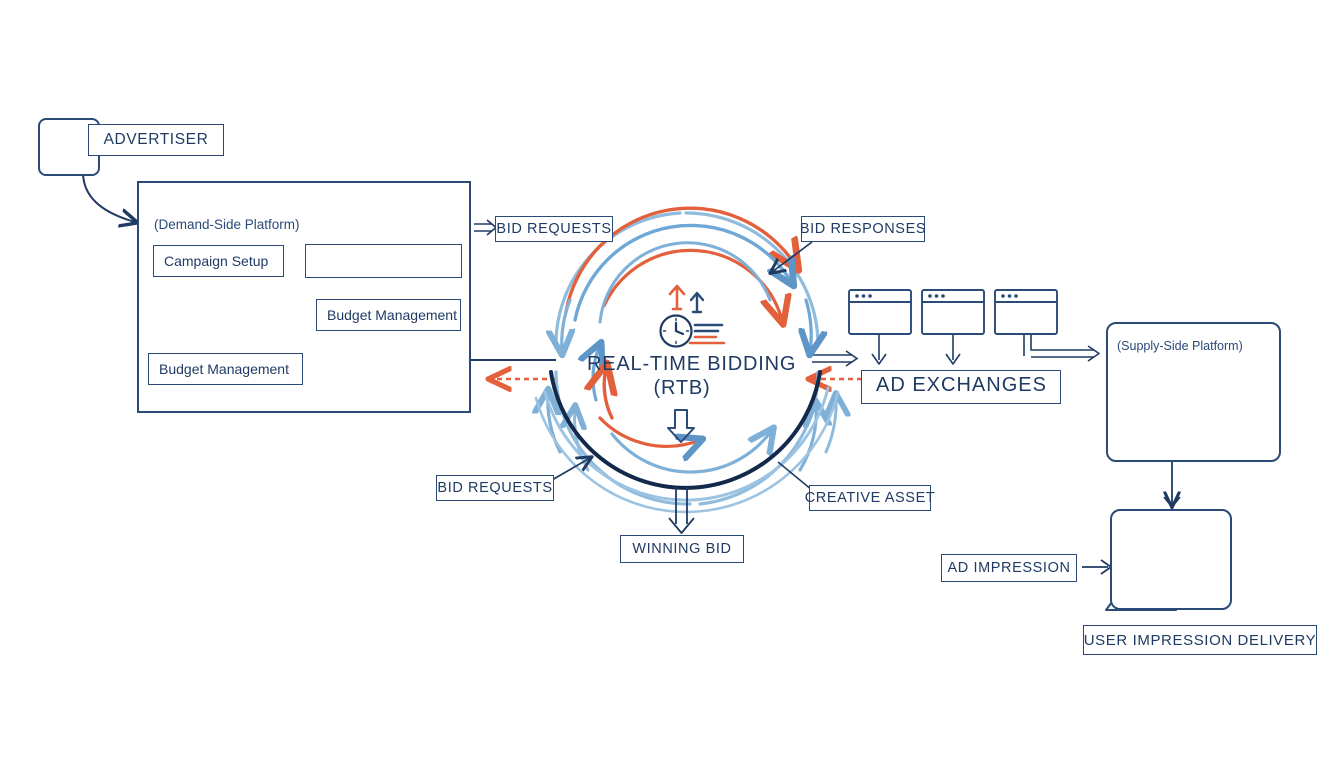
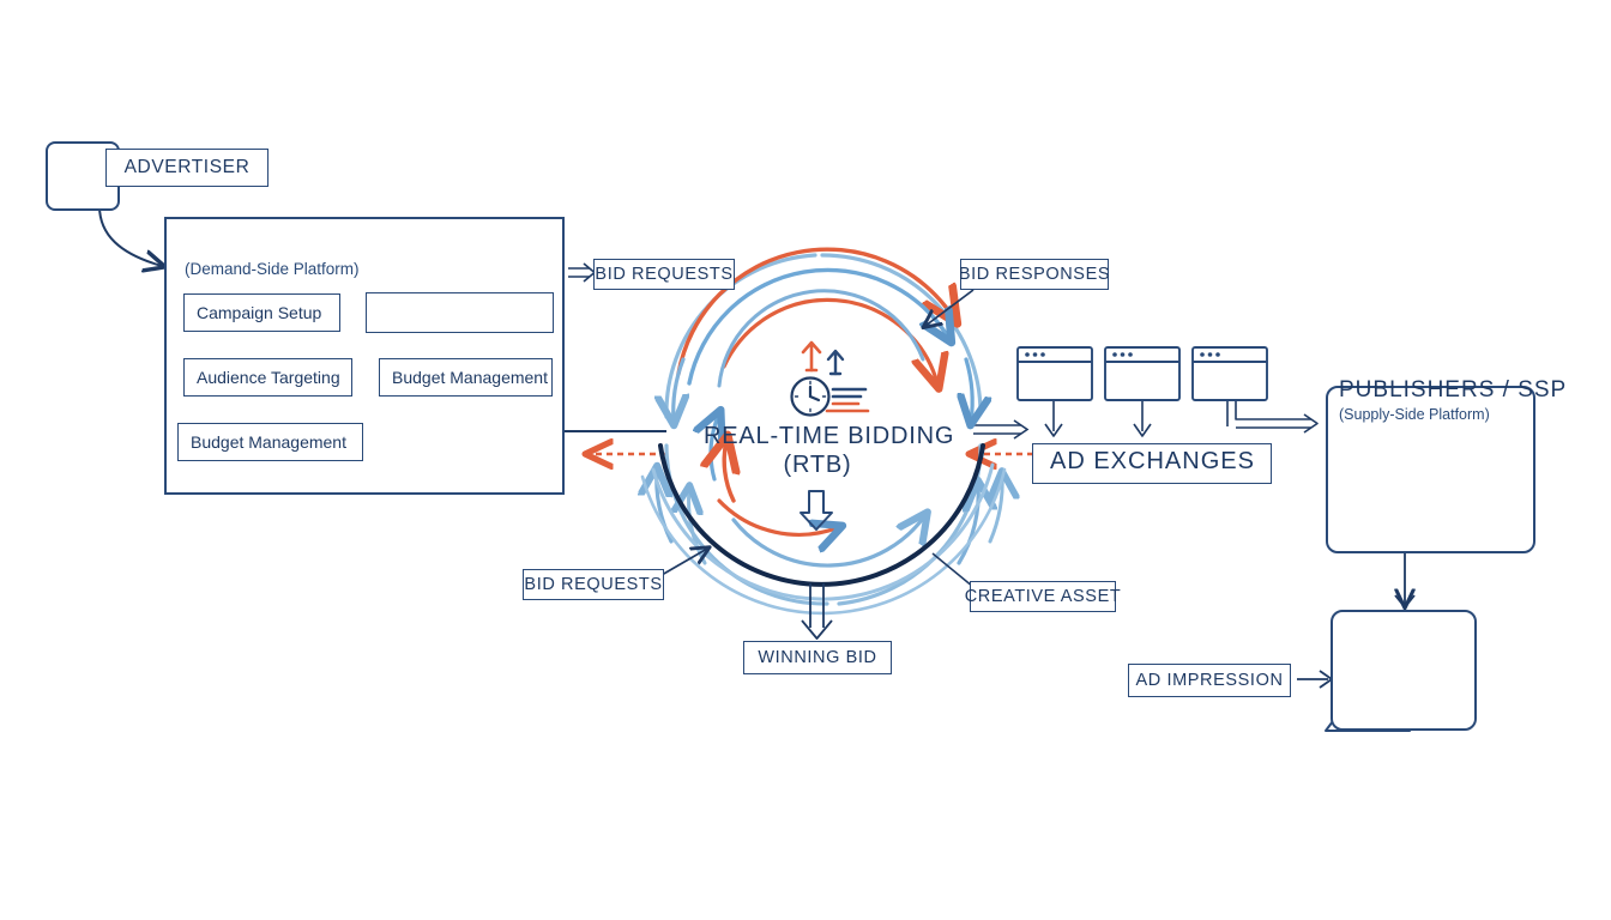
  ADVERTISER
  (Demand-Side Platform)
  Campaign Setup
+ Audience Targeting
  Budget Management
  Budget Management
  REAL-TIME BIDDING
  (RTB)
  BID REQUESTS
  BID RESPONSES
  BID REQUESTS
  CREATIVE ASSET
  WINNING BID
  AD IMPRESSION
  AD EXCHANGES
+ PUBLISHERS / SSP
  (Supply-Side Platform)
- USER IMPRESSION DELIVERY
